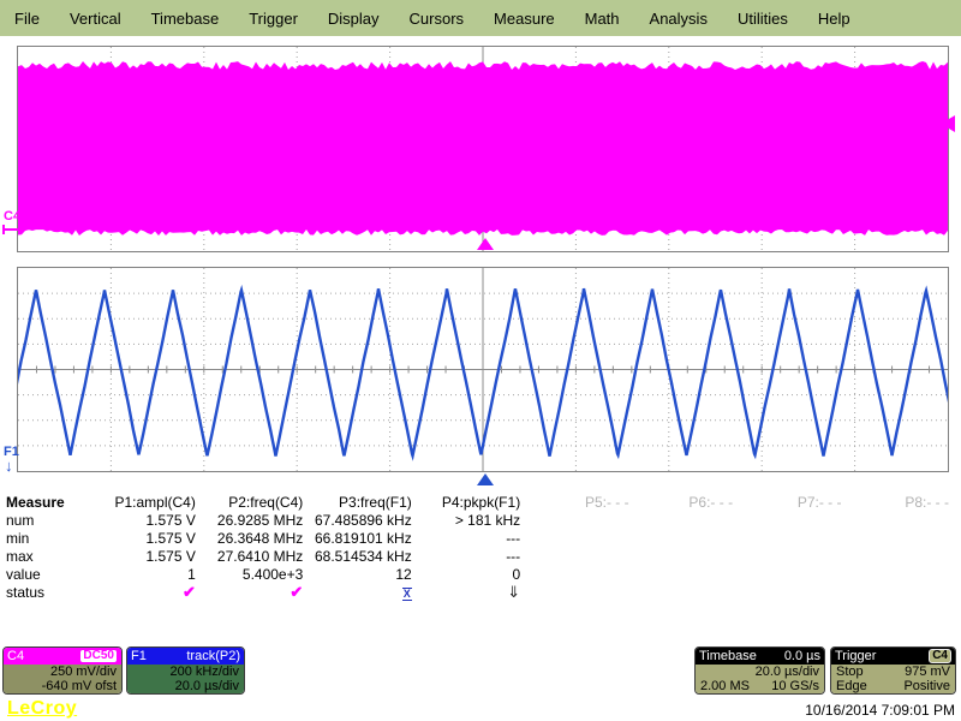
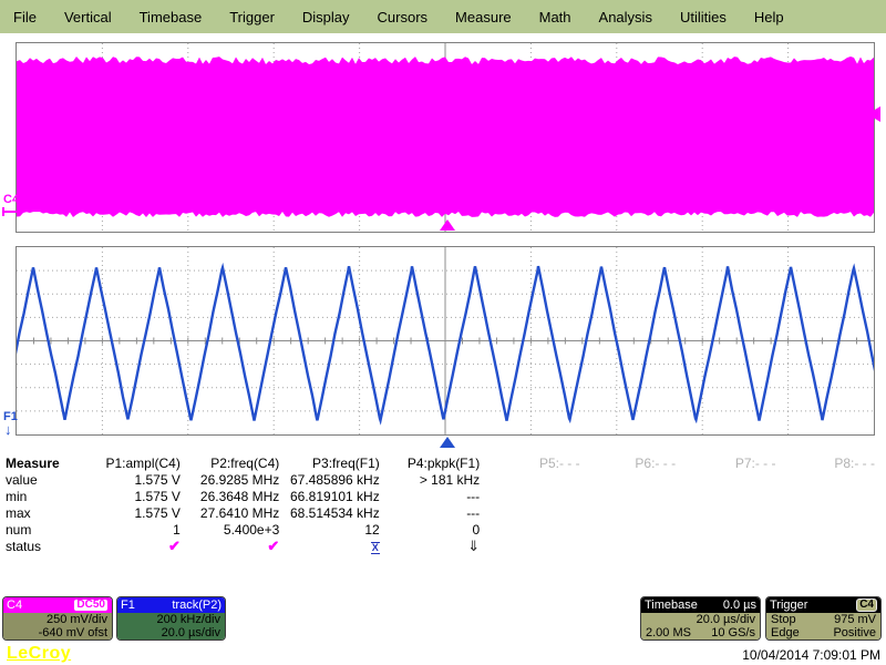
  File
  Vertical
  Timebase
  Trigger
  Display
  Cursors
  Measure
  Math
  Analysis
  Utilities
  Help
  C4
  F1
  ↓
  Measure	P1:ampl(C4)	P2:freq(C4)	P3:freq(F1)	P4:pkpk(F1)	P5:- - -	P6:- - -	P7:- - -	P8:- - -
- num	1.575 V	26.9285 MHz	67.485896 kHz	> 181 kHz
+ value	1.575 V	26.9285 MHz	67.485896 kHz	> 181 kHz
  min	1.575 V	26.3648 MHz	66.819101 kHz	---
  max	1.575 V	27.6410 MHz	68.514534 kHz	---
- value	1	5.400e+3	12	0
+ num	1	5.400e+3	12	0
  status	✔	✔	X	⇓
  C4
  DC50
  250 mV/div
  -640 mV ofst
  F1
  track(P2)
  200 kHz/div
  20.0 µs/div
  Timebase
  0.0 µs
  20.0 µs/div
  2.00 MS
  10 GS/s
  Trigger
  C4
  Stop
  975 mV
  Edge
  Positive
  LeCroy
- 10/16/2014 7:09:01 PM
+ 10/04/2014 7:09:01 PM
